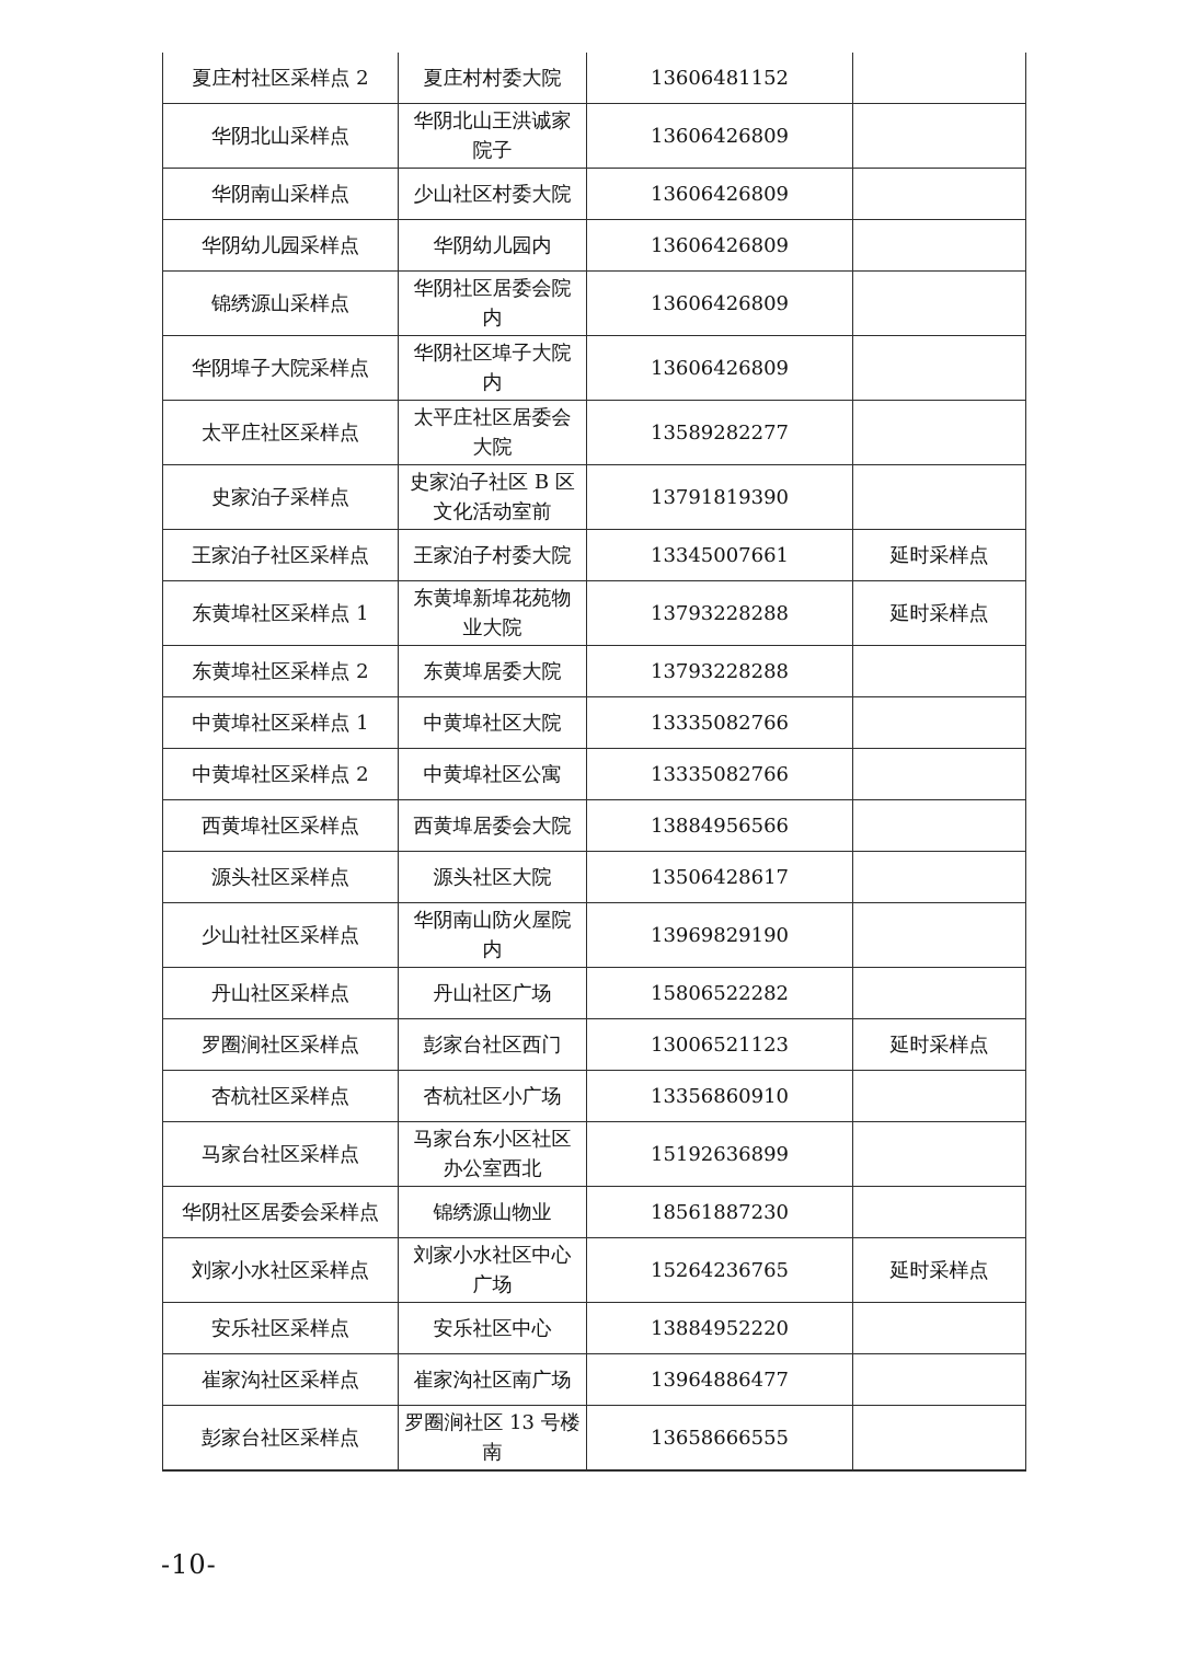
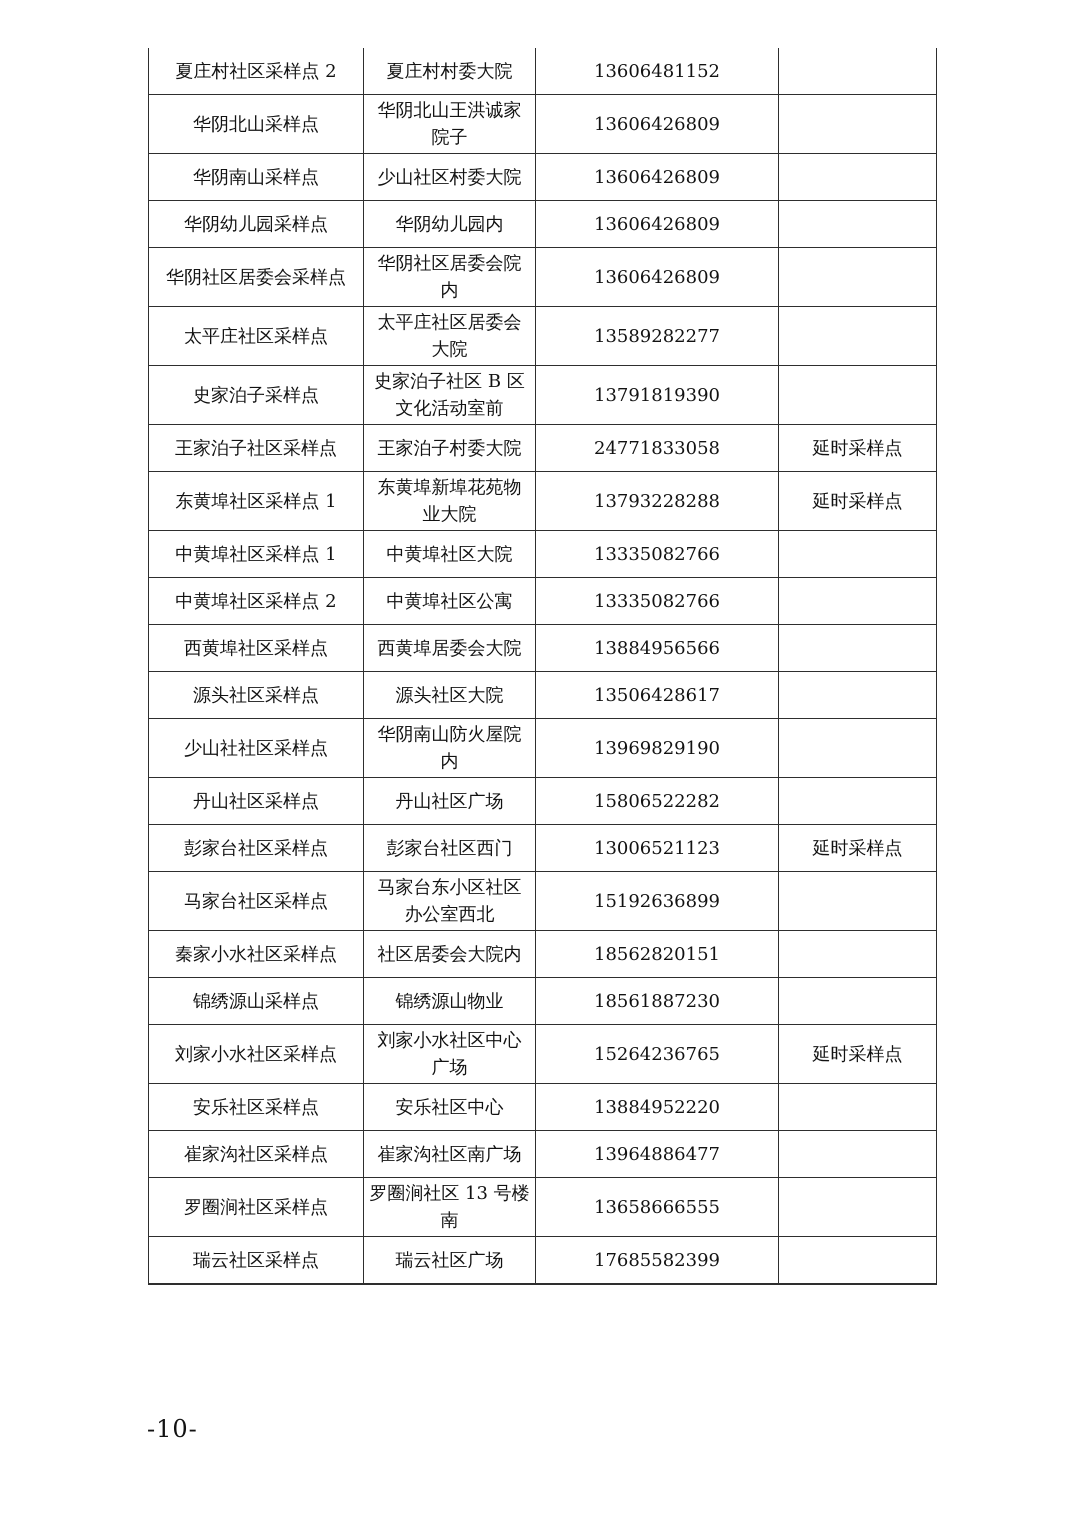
  夏庄村社区采样点 2	夏庄村村委大院	13606481152
  华阴北山采样点	华阴北山王洪诚家 院子	13606426809
  华阴南山采样点	少山社区村委大院	13606426809
  华阴幼儿园采样点	华阴幼儿园内	13606426809
- 锦绣源山采样点	华阴社区居委会院 内	13606426809
+ 华阴社区居委会采样点	华阴社区居委会院 内	13606426809
- 华阴埠子大院采样点	华阴社区埠子大院 内	13606426809
  太平庄社区采样点	太平庄社区居委会 大院	13589282277
  史家泊子采样点	史家泊子社区 B 区 文化活动室前	13791819390
- 王家泊子社区采样点	王家泊子村委大院	13345007661	延时采样点
+ 王家泊子社区采样点	王家泊子村委大院	24771833058	延时采样点
  东黄埠社区采样点 1	东黄埠新埠花苑物 业大院	13793228288	延时采样点
- 东黄埠社区采样点 2	东黄埠居委大院	13793228288
  中黄埠社区采样点 1	中黄埠社区大院	13335082766
  中黄埠社区采样点 2	中黄埠社区公寓	13335082766
  西黄埠社区采样点	西黄埠居委会大院	13884956566
  源头社区采样点	源头社区大院	13506428617
  少山社社区采样点	华阴南山防火屋院 内	13969829190
  丹山社区采样点	丹山社区广场	15806522282
- 罗圈涧社区采样点	彭家台社区西门	13006521123	延时采样点
+ 彭家台社区采样点	彭家台社区西门	13006521123	延时采样点
- 杏杭社区采样点	杏杭社区小广场	13356860910
  马家台社区采样点	马家台东小区社区 办公室西北	15192636899
+ 秦家小水社区采样点	社区居委会大院内	18562820151
- 华阴社区居委会采样点	锦绣源山物业	18561887230
+ 锦绣源山采样点	锦绣源山物业	18561887230
  刘家小水社区采样点	刘家小水社区中心 广场	15264236765	延时采样点
  安乐社区采样点	安乐社区中心	13884952220
  崔家沟社区采样点	崔家沟社区南广场	13964886477
- 彭家台社区采样点	罗圈涧社区 13 号楼 南	13658666555
+ 罗圈涧社区采样点	罗圈涧社区 13 号楼 南	13658666555
+ 瑞云社区采样点	瑞云社区广场	17685582399
  -10-
